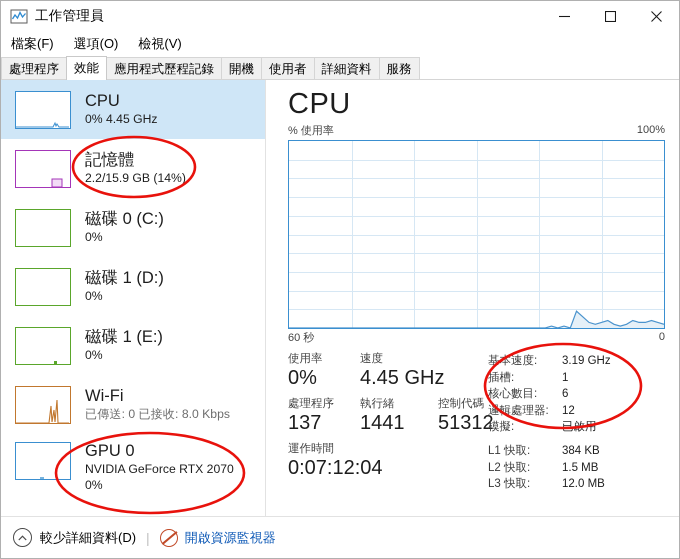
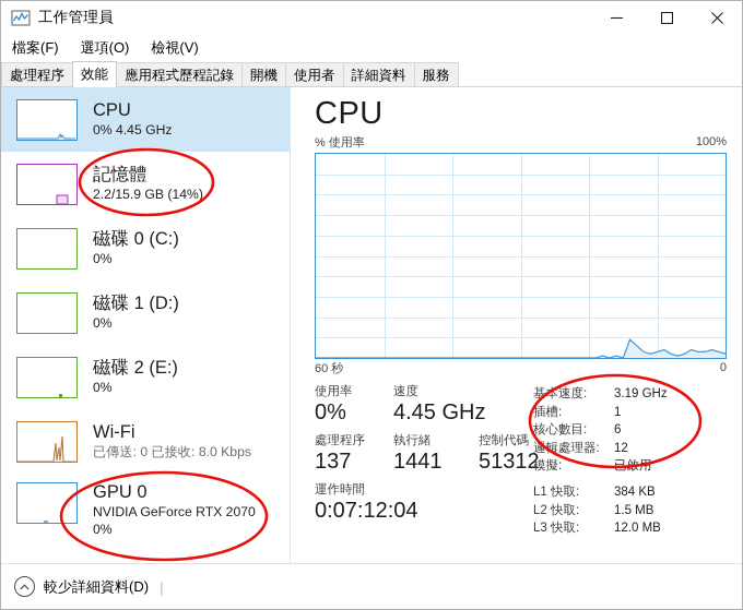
  工作管理員
  檔案(F)
  選項(O)
  檢視(V)
  處理程序
  效能
  應用程式歷程記錄
  開機
  使用者
  詳細資料
  服務
  CPU
  0% 4.45 GHz
  記憶體
  2.2/15.9 GB (14%)
  磁碟 0 (C:)
  0%
  磁碟 1 (D:)
  0%
- 磁碟 1 (E:)
+ 磁碟 2 (E:)
  0%
  Wi-Fi
  已傳送: 0 已接收: 8.0 Kbps
  GPU 0
  NVIDIA GeForce RTX 2070
  0%
  CPU
  % 使用率
  100%
  60 秒
  0
  使用率
  0%
  速度
  4.45 GHz
  處理程序
  137
  執行緒
  1441
  控制代碼
  51312
  運作時間
  0:07:12:04
  基本速度:
  3.19 GHz
  插槽:
  1
  核心數目:
  6
  邏輯處理器:
  12
  模擬:
  L1 快取:
  384 KB
  L2 快取:
  1.5 MB
  L3 快取:
  12.0 MB
  較少詳細資料(D)
  |
- 開啟資源監視器
